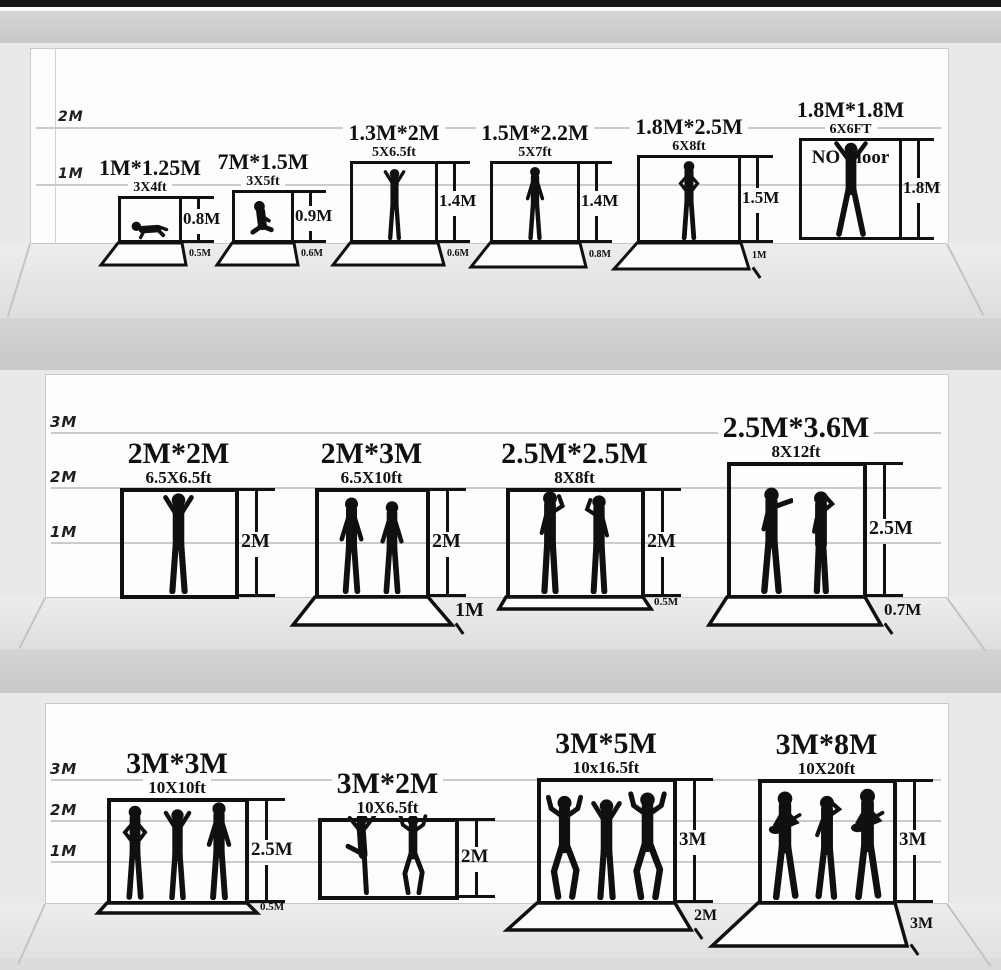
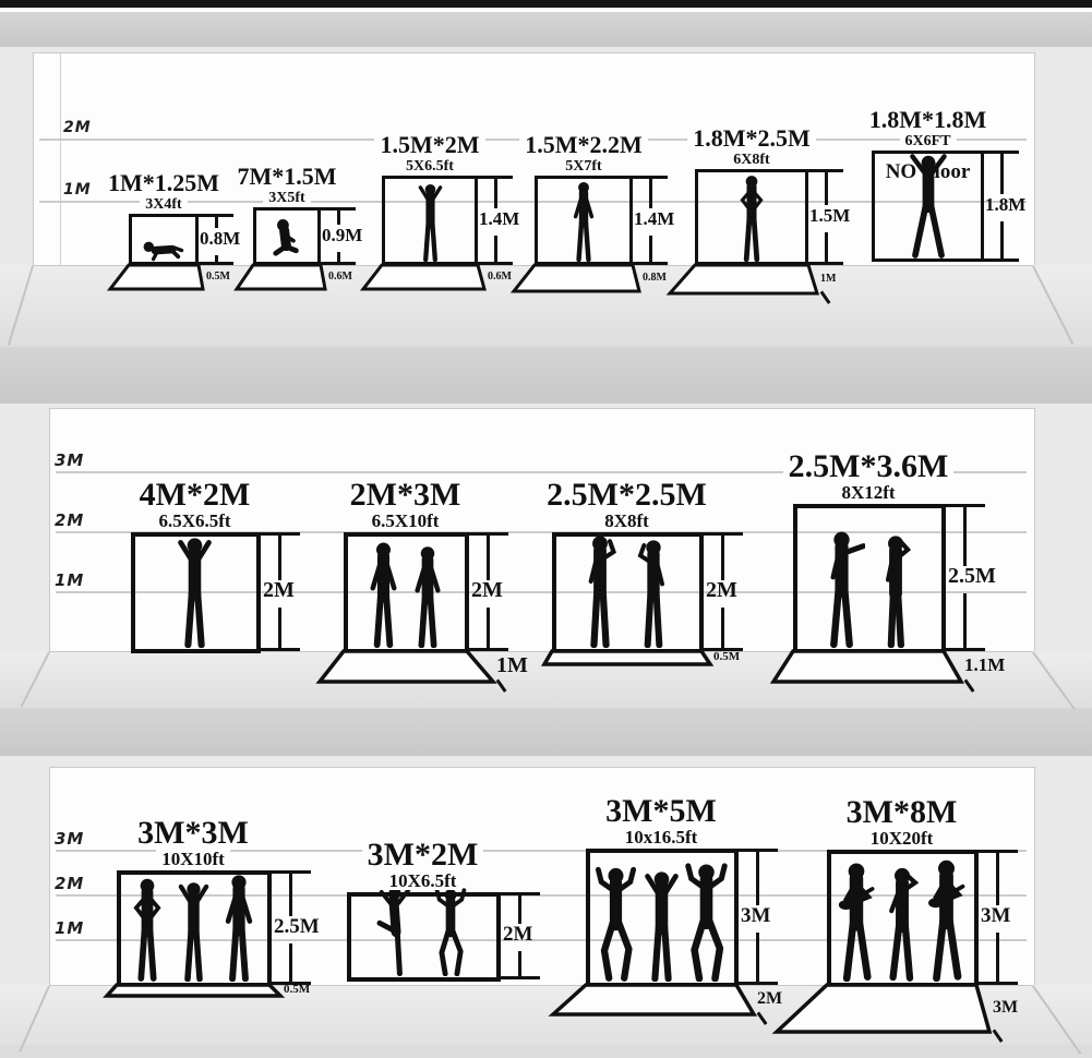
  2M
  1M
  1M*1.25M
  3X4ft
  0.8M
  0.5M
  7M*1.5M
  3X5ft
  0.9M
  0.6M
- 1.3M*2M
+ 1.5M*2M
  5X6.5ft
  1.4M
  0.6M
  1.5M*2.2M
  5X7ft
  1.4M
  0.8M
  1.8M*2.5M
  6X8ft
  1.5M
  1M
  1.8M*1.8M
  6X6FT
  1.8M
  NO Floor
  3M
  2M
  1M
- 2M*2M
+ 4M*2M
  6.5X6.5ft
  2M
  2M*3M
  6.5X10ft
  2M
  1M
  2.5M*2.5M
  8X8ft
  2M
  0.5M
  2.5M*3.6M
  8X12ft
  2.5M
- 0.7M
+ 1.1M
  3M
  2M
  1M
  3M*3M
  10X10ft
  2.5M
  0.5M
  3M*2M
  10X6.5ft
  2M
  3M*5M
  10x16.5ft
  3M
  2M
  3M*8M
  10X20ft
  3M
  3M
